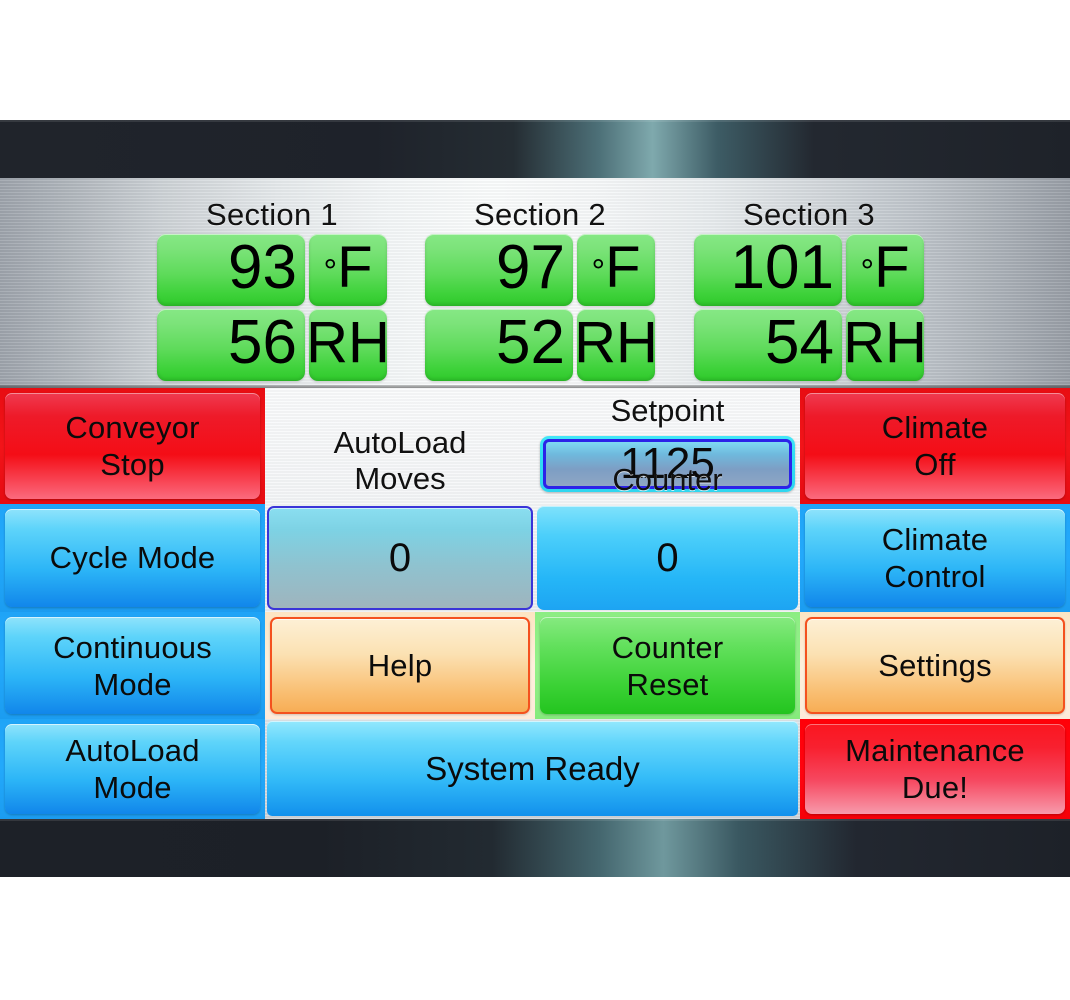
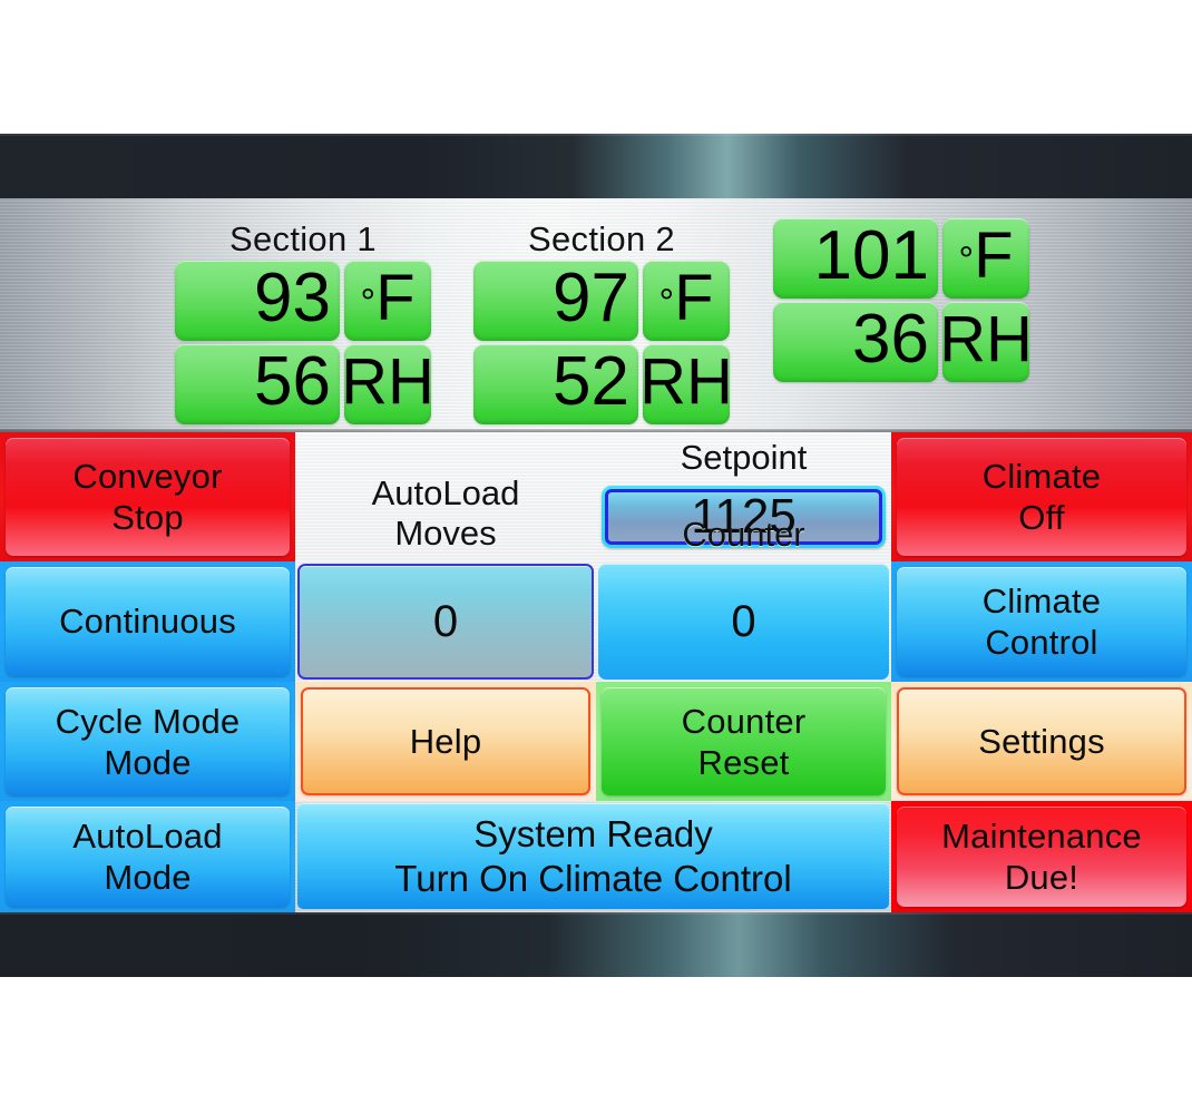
  Section 1
  93
  °
  F
  56
  RH
  Section 2
  97
  °
  F
  52
  RH
- Section 3
  101
  °
  F
- 54
+ 36
  RH
  Conveyor
  Stop
  AutoLoad
  Moves
  Setpoint
  1125
  Climate
  Off
- Cycle Mode
+ Continuous
  0
  Counter
  0
  Climate
  Control
- Continuous
+ Cycle Mode
  Mode
  Help
  Counter
  Reset
  Settings
  AutoLoad
  Mode
  System Ready
+ Turn On Climate Control
  Maintenance
  Due!
